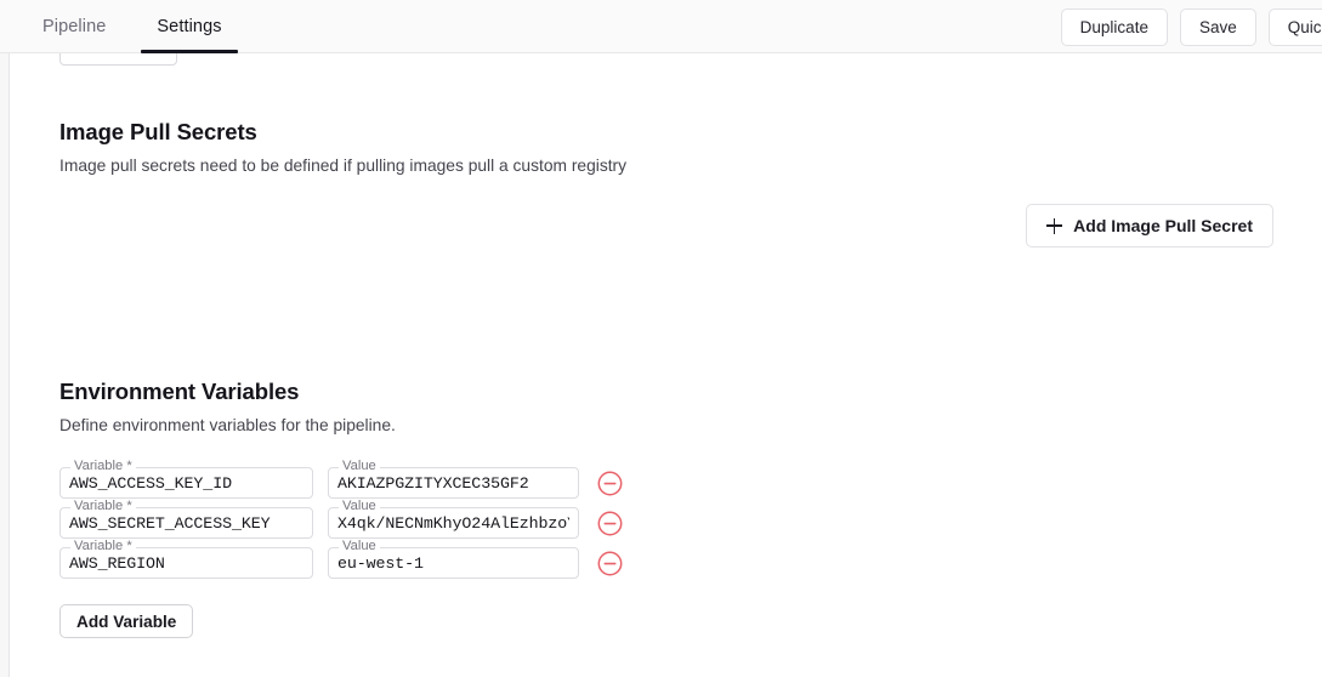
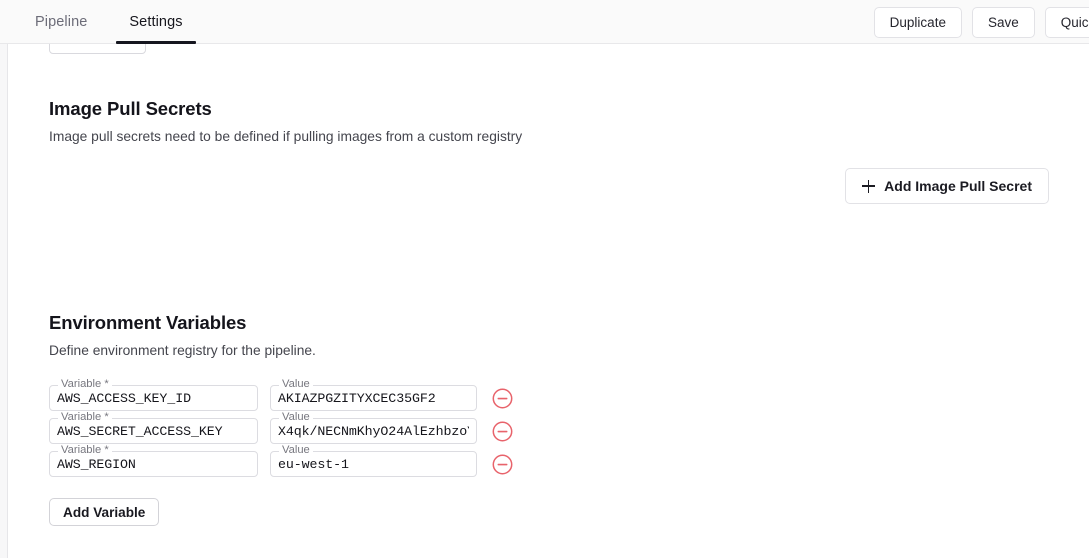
  Pipeline
  Settings
  Duplicate
  Save
  Image Pull Secrets
- Image pull secrets need to be defined if pulling images pull a custom registry
+ Image pull secrets need to be defined if pulling images from a custom registry
  Add Image Pull Secret
  Environment Variables
- Define environment variables for the pipeline.
+ Define environment registry for the pipeline.
  Variable *
  AWS_ACCESS_KEY_ID
  Value
  AKIAZPGZITYXCEC35GF2
  Variable *
  AWS_SECRET_ACCESS_KEY
  Value
  X4qk/NECNmKhyO24AlEzhbzo
  Variable *
  AWS_REGION
  Value
  eu-west-1
  Add Variable
